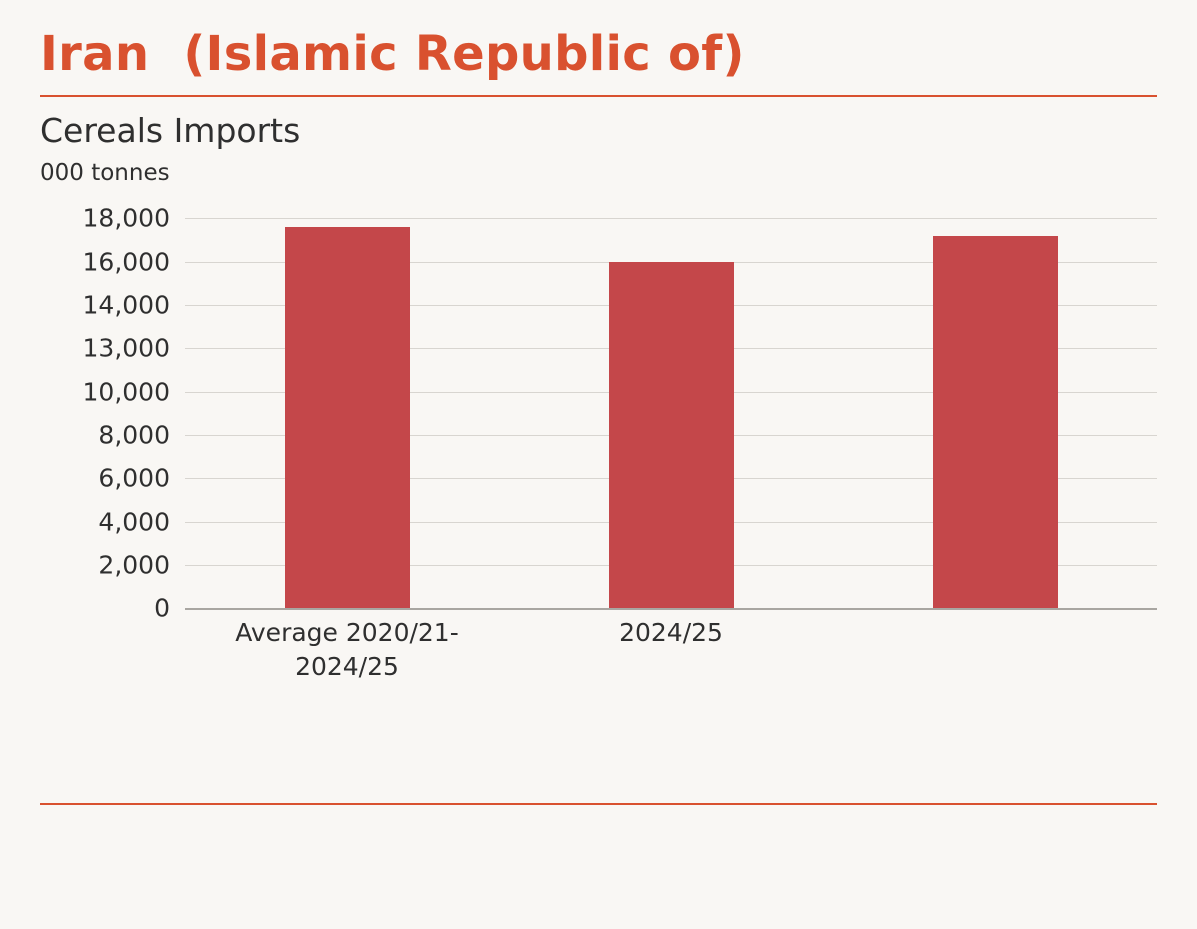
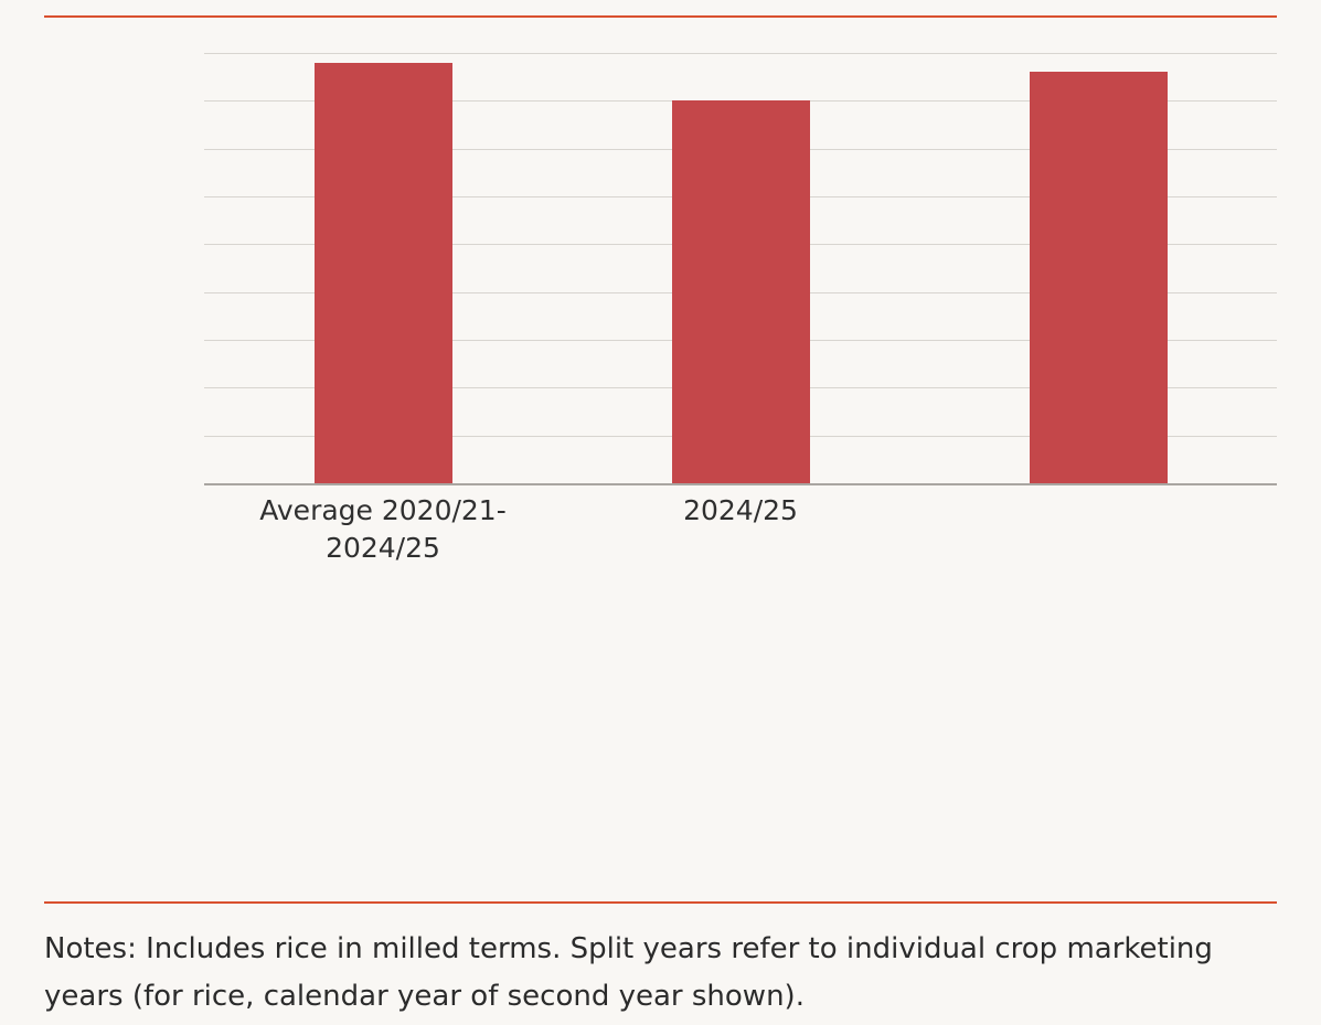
- Iran (Islamic Republic of)
- Cereals Imports
- 000 tonnes
- 18,000
- 16,000
- 14,000
- 13,000
- 10,000
- 8,000
- 6,000
- 4,000
- 2,000
- 0
  Average 2020/21-
  2024/25
  2024/25
+ Notes: Includes rice in milled terms. Split years refer to individual crop marketing years (for rice, calendar year of second year shown).
